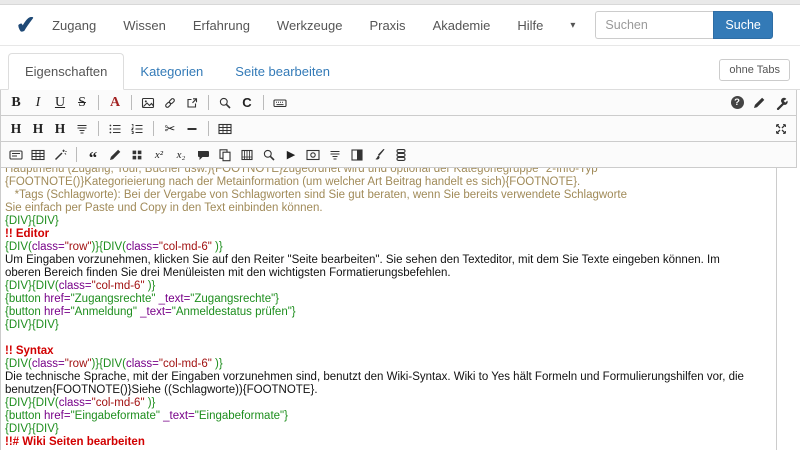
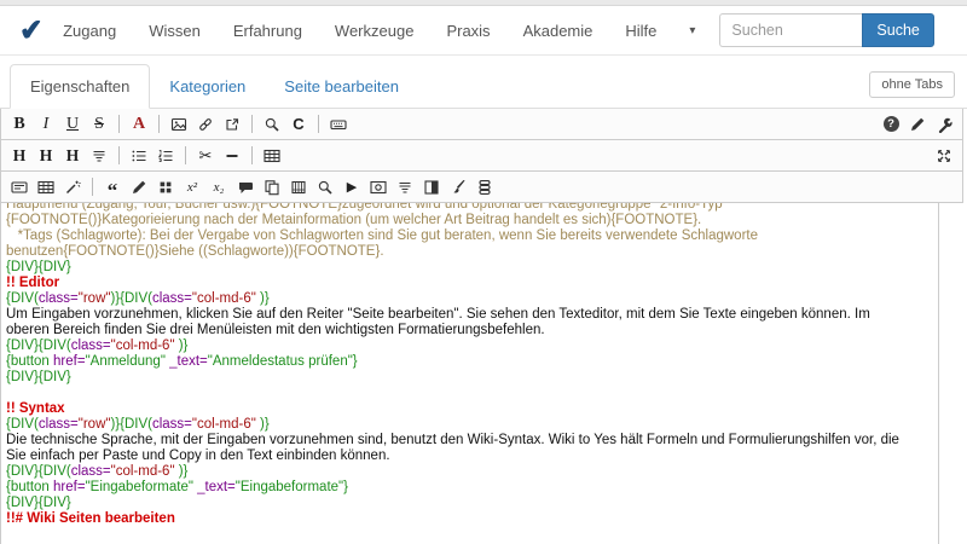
  Zugang
  Wissen
  Erfahrung
  Werkzeuge
  Praxis
  Akademie
  Hilfe
  ▾
  Suchen
  Suche
  Eigenschaften
  Kategorien
  Seite bearbeiten
  ohne Tabs
  B
  I
  U
  S
  A
  C
  ?
  H
  H
  H
  ✂
  “
  x²
  x₂
  ▶
  Hauptmenü (Zugang, Tour, Bücher usw.){FOOTNOTE}zugeordnet wird und optional der Kategoriegruppe "2-Info-Typ"
  {FOOTNOTE()}Kategorieierung nach der Metainformation (um welcher Art Beitrag handelt es sich){FOOTNOTE}.
  *Tags (Schlagworte): Bei der Vergabe von Schlagworten sind Sie gut beraten, wenn Sie bereits verwendete Schlagworte
- Sie einfach per Paste und Copy in den Text einbinden können.
+ benutzen{FOOTNOTE()}Siehe ((Schlagworte)){FOOTNOTE}.
  {DIV}{DIV}
  !! Editor
  {DIV(class="row")}{DIV(class="col-md-6" )}
  Um Eingaben vorzunehmen, klicken Sie auf den Reiter "Seite bearbeiten". Sie sehen den Texteditor, mit dem Sie Texte eingeben können. Im
  oberen Bereich finden Sie drei Menüleisten mit den wichtigsten Formatierungsbefehlen.
  {DIV}{DIV(class="col-md-6" )}
- {button href="Zugangsrechte" _text="Zugangsrechte"}
  {button href="Anmeldung" _text="Anmeldestatus prüfen"}
  {DIV}{DIV}
  !! Syntax
  {DIV(class="row")}{DIV(class="col-md-6" )}
  Die technische Sprache, mit der Eingaben vorzunehmen sind, benutzt den Wiki-Syntax. Wiki to Yes hält Formeln und Formulierungshilfen vor, die
- benutzen{FOOTNOTE()}Siehe ((Schlagworte)){FOOTNOTE}.
+ Sie einfach per Paste und Copy in den Text einbinden können.
  {DIV}{DIV(class="col-md-6" )}
  {button href="Eingabeformate" _text="Eingabeformate"}
  {DIV}{DIV}
  !!# Wiki Seiten bearbeiten
